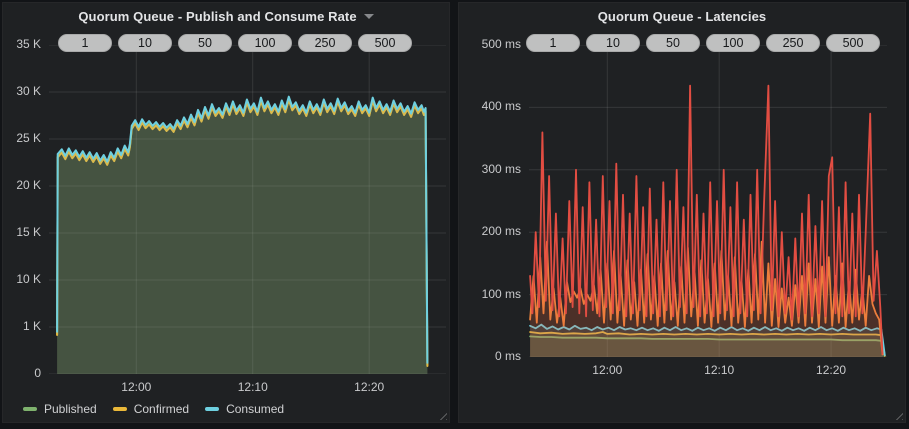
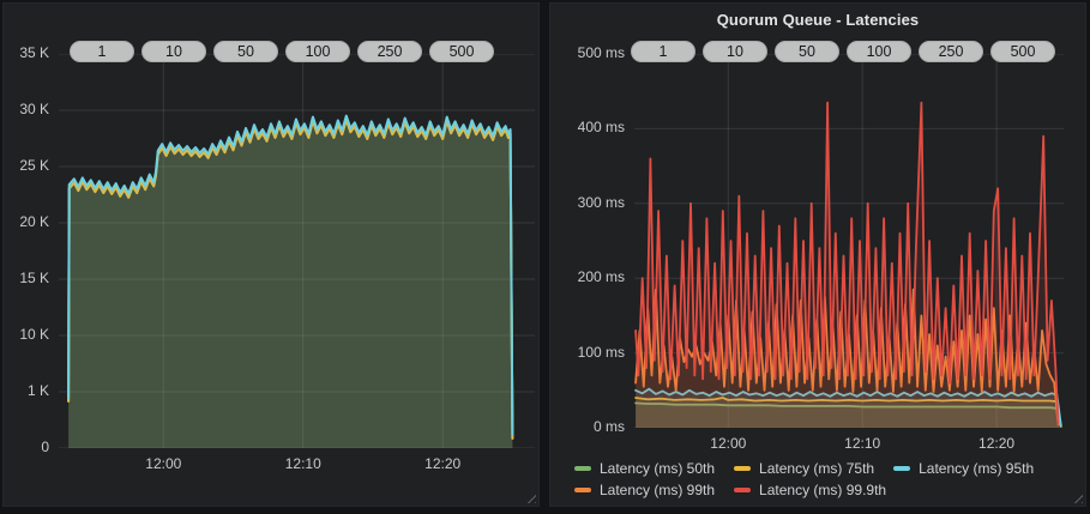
- Quorum Queue - Publish and Consume Rate
  1
  10
  50
  100
  250
  500
- Published
- Confirmed
- Consumed
  0
  1 K
  10 K
  15 K
  20 K
  25 K
  30 K
  35 K
  12:00
  12:10
  12:20
  Quorum Queue - Latencies
  1
  10
  50
  100
  250
  500
+ Latency (ms) 50th
+ Latency (ms) 75th
+ Latency (ms) 95th
+ Latency (ms) 99th
+ Latency (ms) 99.9th
  0 ms
  100 ms
  200 ms
  300 ms
  400 ms
  500 ms
  12:00
  12:10
  12:20
